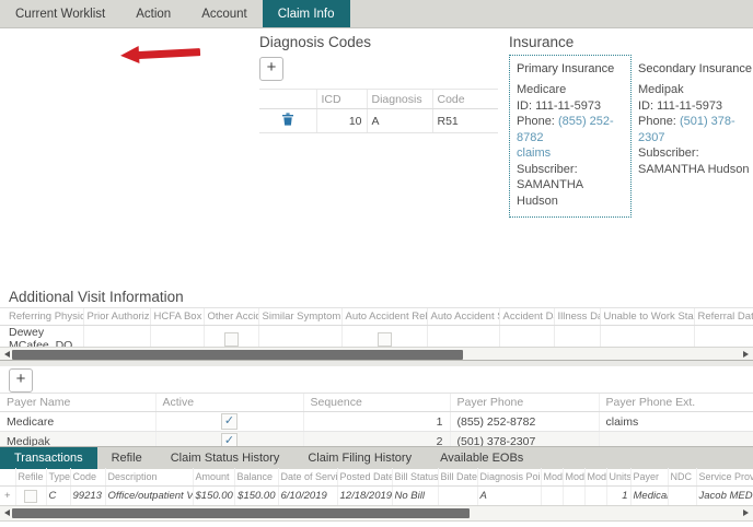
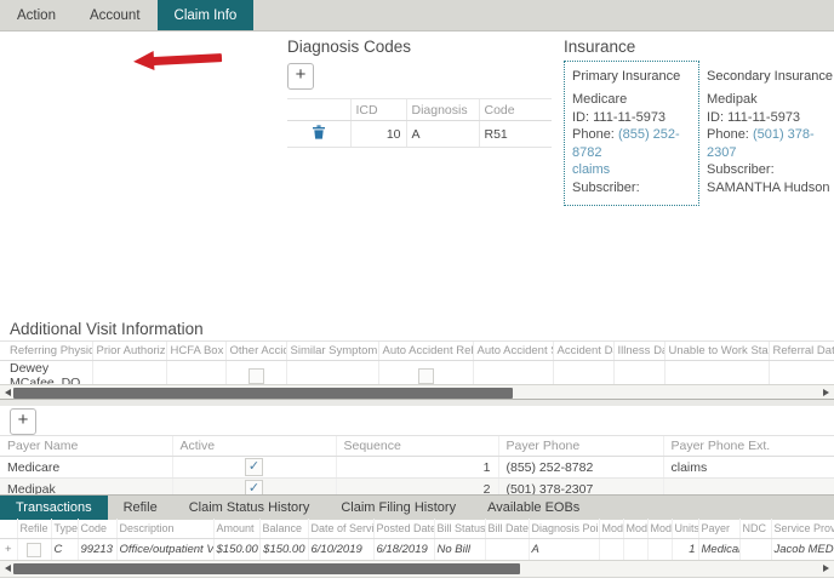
- Current Worklist
  Action
  Account
  Claim Info
  Diagnosis Codes
  +
  	ICD	Diagnosis	Code
  	10	A	R51
  Insurance
  Primary Insurance
  Medicare
  ID: 111-11-5973
  Phone: (855) 252-8782
  claims
  Subscriber:
- SAMANTHA Hudson
  Secondary Insurance
  Medipak
  ID: 111-11-5973
  Phone: (501) 378-2307
  Subscriber: SAMANTHA Hudson
  Additional Visit Information
  Referring Physic	Prior Authoriz	HCFA Box	Other Accid	Similar Symptom	Auto Accident Rel	Auto Accident	Accident D	Illness D	Unable to Work Sta	Referral Dat
  Dewey MCafee, DO
  +
  Payer Name	Active	Sequence	Payer Phone	Payer Phone Ext.
  Medicare	✓	1	(855) 252-8782	claims
  Medipak	✓	2	(501) 378-2307
  Transactions
  Refile
  Claim Status History
  Claim Filing History
  Available EOBs
  	Refile	Type	Code	Description	Amount	Balance	Date of Servi	Posted Date	Bill Status	Bill Date	Diagnosis Poi	Mod	Mod	Mod	Units	Payer	NDC	Service Prov
- +		C	99213	Office/outpatient V	$150.00	$150.00	6/10/2019	12/18/2019	No Bill		A				1	Medica		Jacob MED
+ +		C	99213	Office/outpatient V	$150.00	$150.00	6/10/2019	6/18/2019	No Bill		A				1	Medica		Jacob MED
